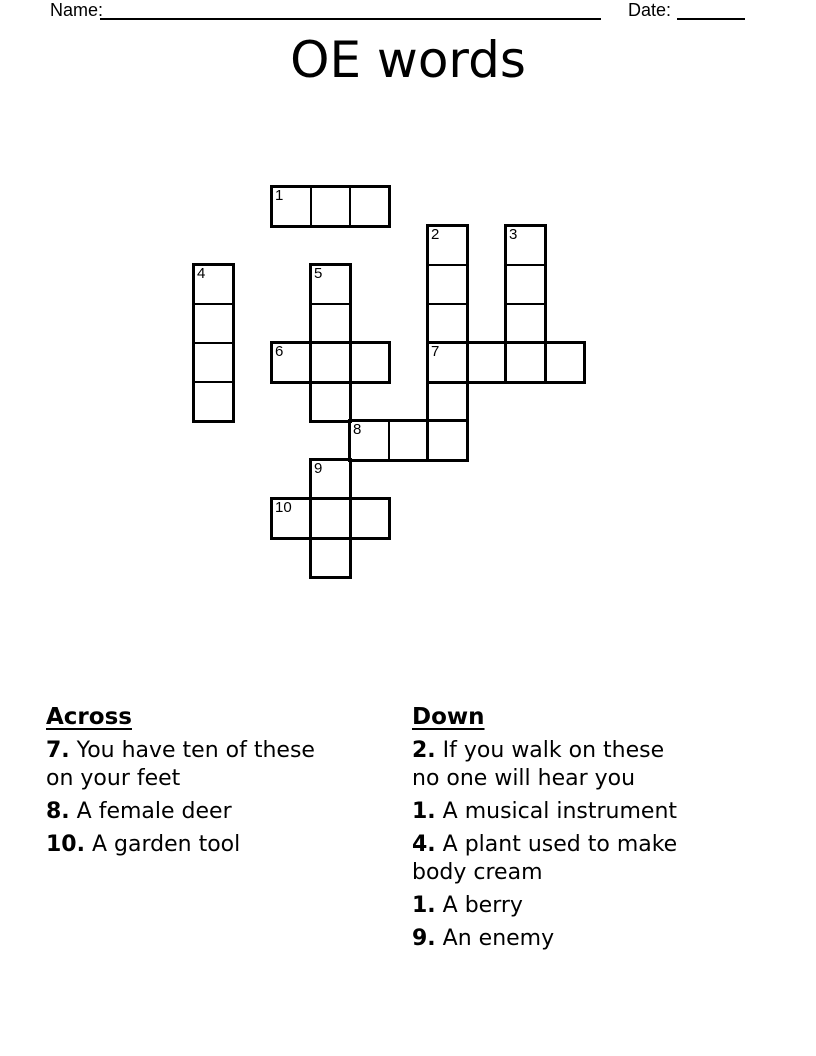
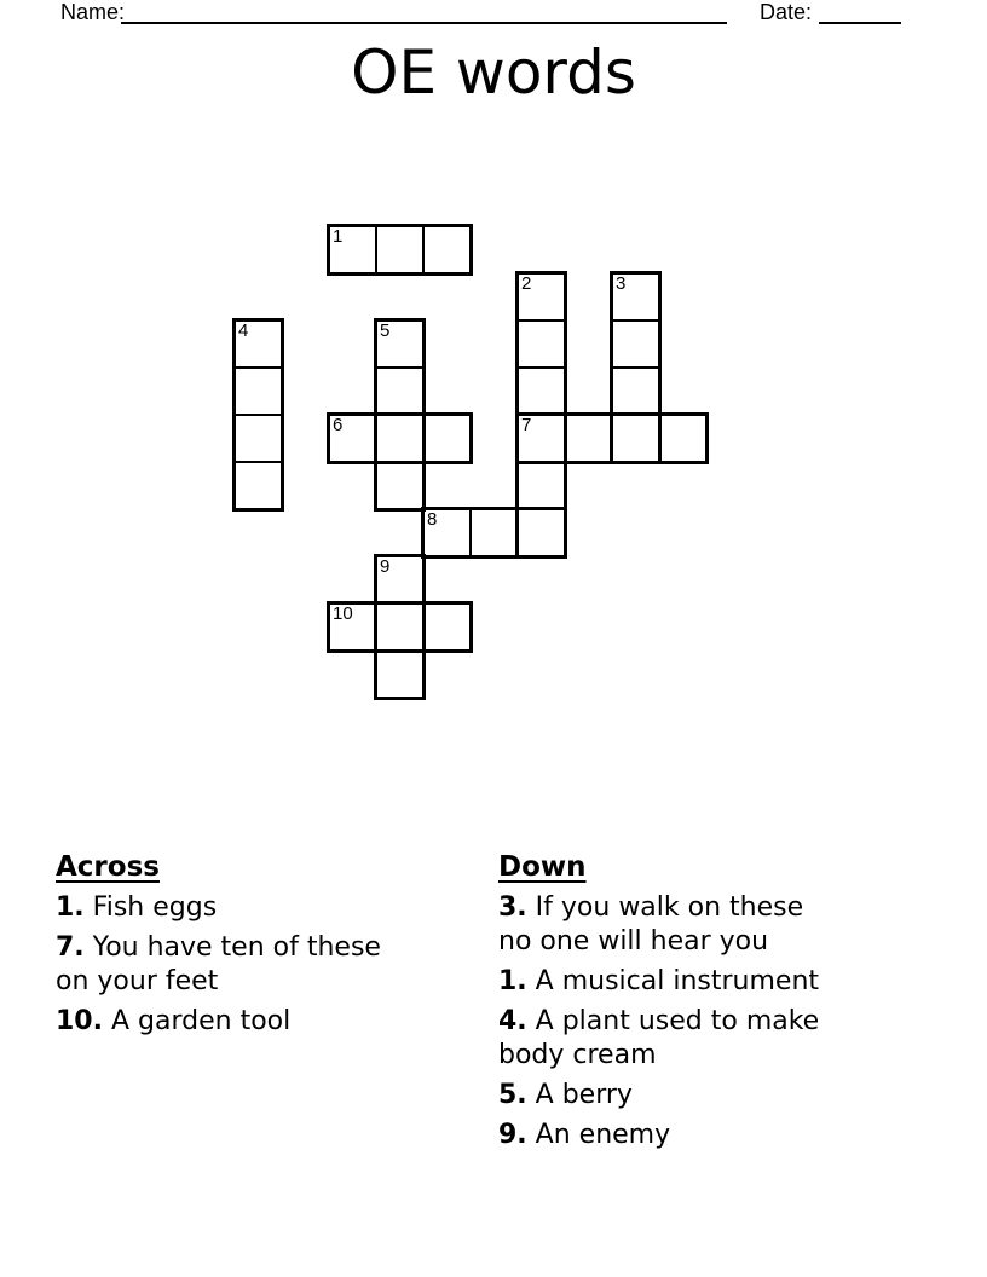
  Name:
  Date:
  OE words
  1
  2
  7
  3
  4
  5
  6
  8
  9
  10
  Across
+ 1. Fish eggs
  7. You have ten of these
  on your feet
- 8. A female deer
  10. A garden tool
  Down
- 2. If you walk on these
+ 3. If you walk on these
  no one will hear you
  1. A musical instrument
  4. A plant used to make
  body cream
- 1. A berry
+ 5. A berry
  9. An enemy
